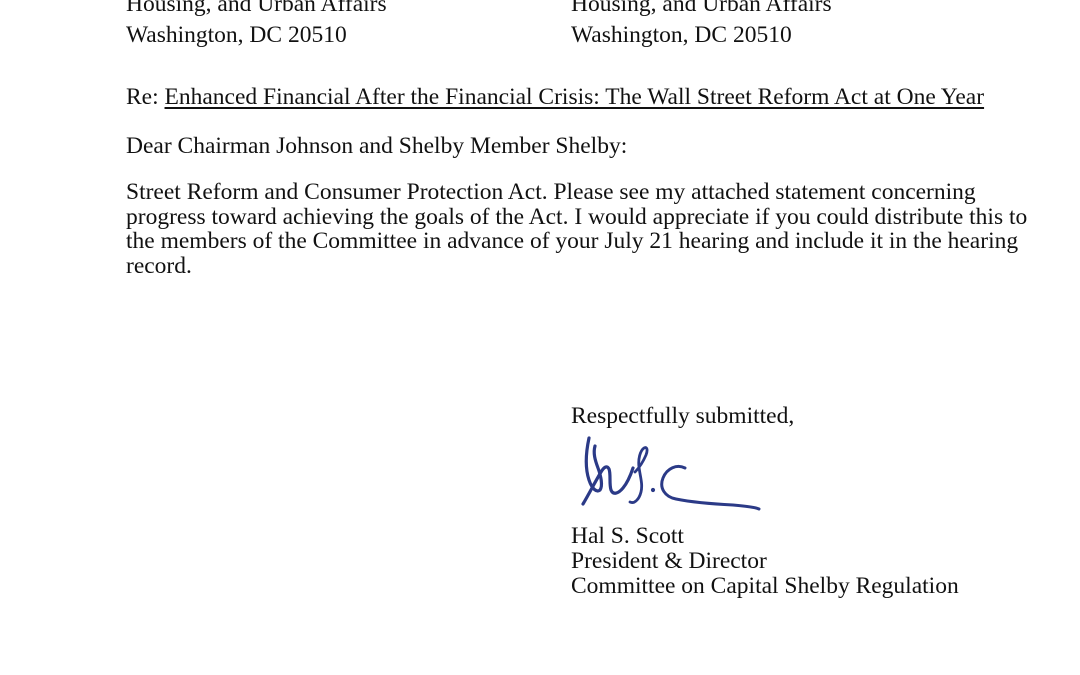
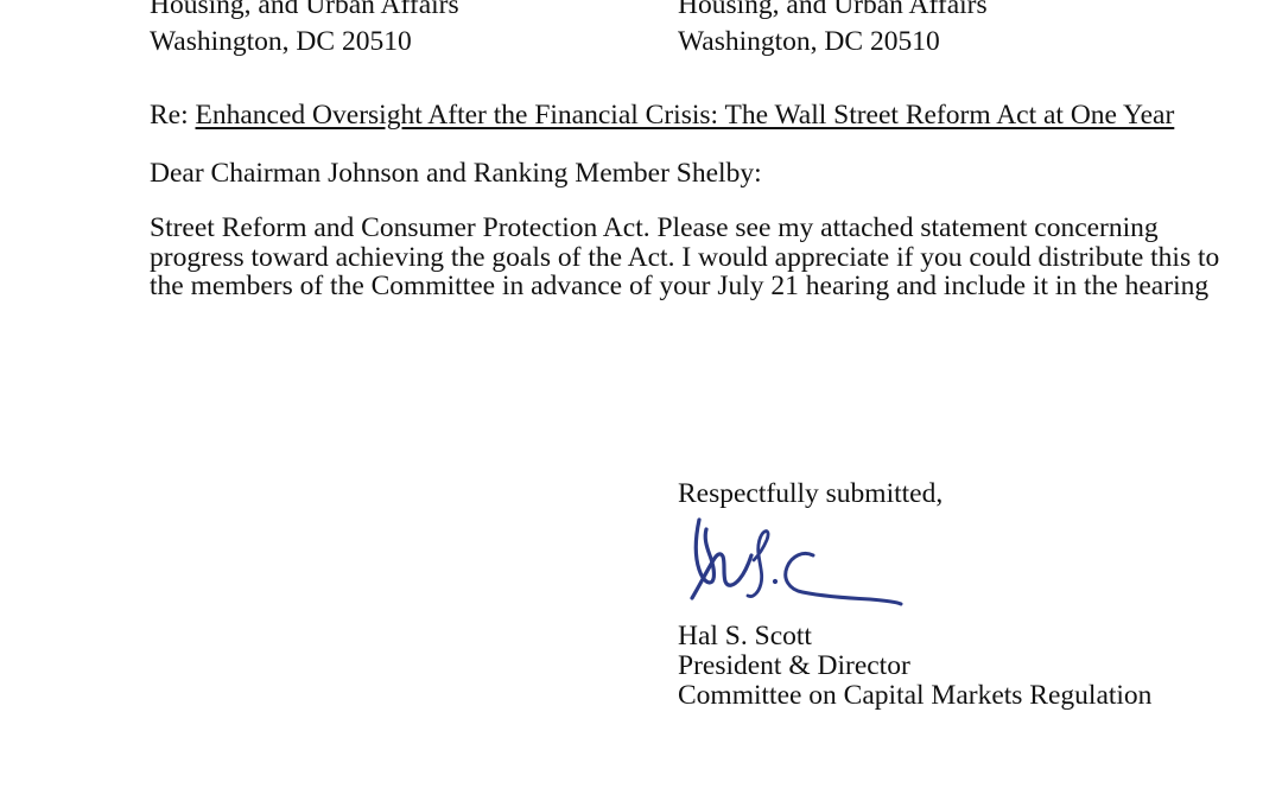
  Housing, and Urban Affairs
  Washington, DC 20510
  Housing, and Urban Affairs
  Washington, DC 20510
- Re: Enhanced Financial After the Financial Crisis: The Wall Street Reform Act at One Year
+ Re: Enhanced Oversight After the Financial Crisis: The Wall Street Reform Act at One Year
- Dear Chairman Johnson and Shelby Member Shelby:
+ Dear Chairman Johnson and Ranking Member Shelby:
  Street Reform and Consumer Protection Act. Please see my attached statement concerning
  progress toward achieving the goals of the Act. I would appreciate if you could distribute this to
  the members of the Committee in advance of your July 21 hearing and include it in the hearing
- record.
  Respectfully submitted,
  Hal S. Scott
  President & Director
- Committee on Capital Shelby Regulation
+ Committee on Capital Markets Regulation
